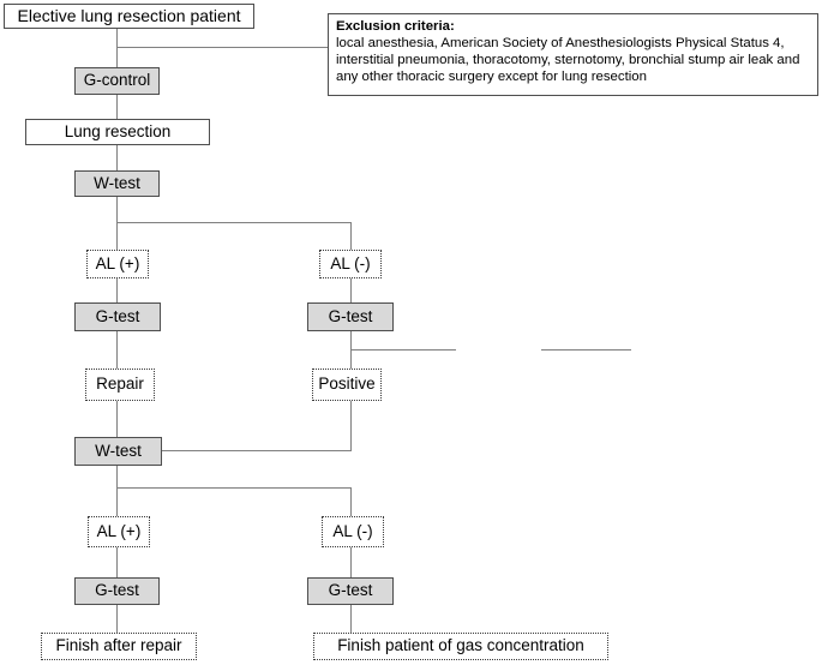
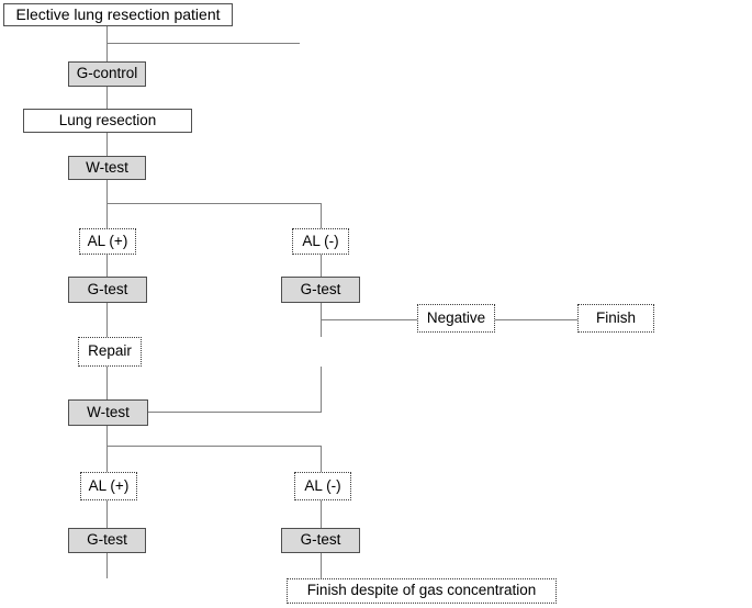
  Elective lung resection patient
- Exclusion criteria:
- local anesthesia, American Society of Anesthesiologists Physical Status 4, interstitial pneumonia, thoracotomy, sternotomy, bronchial stump air leak and any other thoracic surgery except for lung resection
  G-control
  Lung resection
  W-test
  AL (+)
  AL (-)
  G-test
  G-test
+ Negative
+ Finish
  Repair
- Positive
  W-test
  AL (+)
  AL (-)
  G-test
  G-test
- Finish after repair
- Finish patient of gas concentration
+ Finish despite of gas concentration
